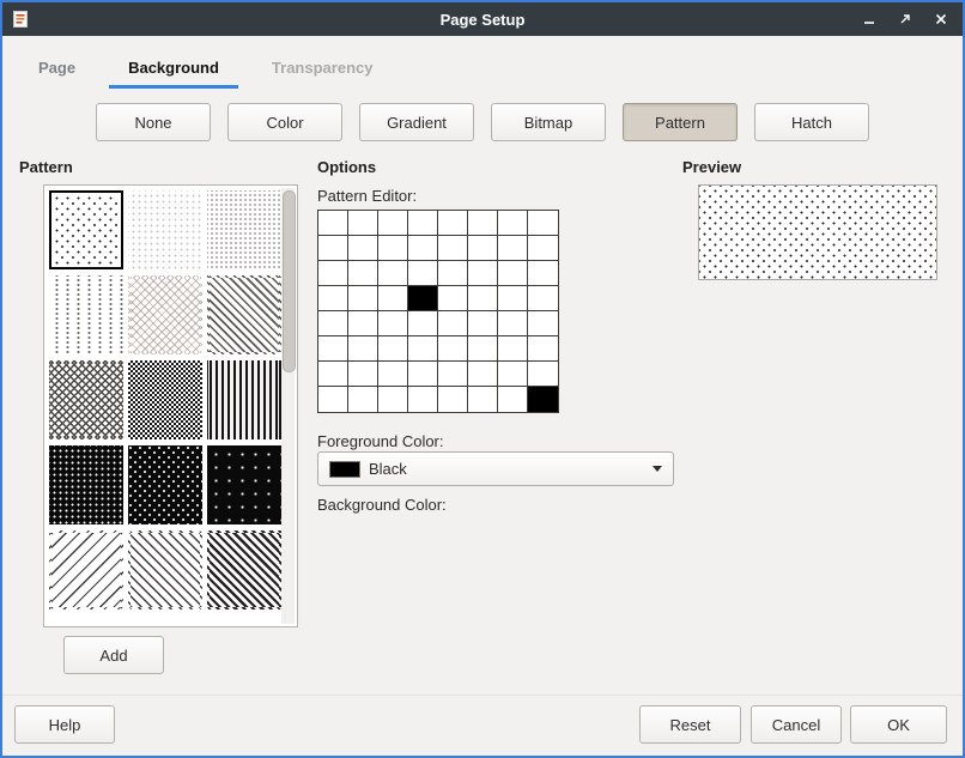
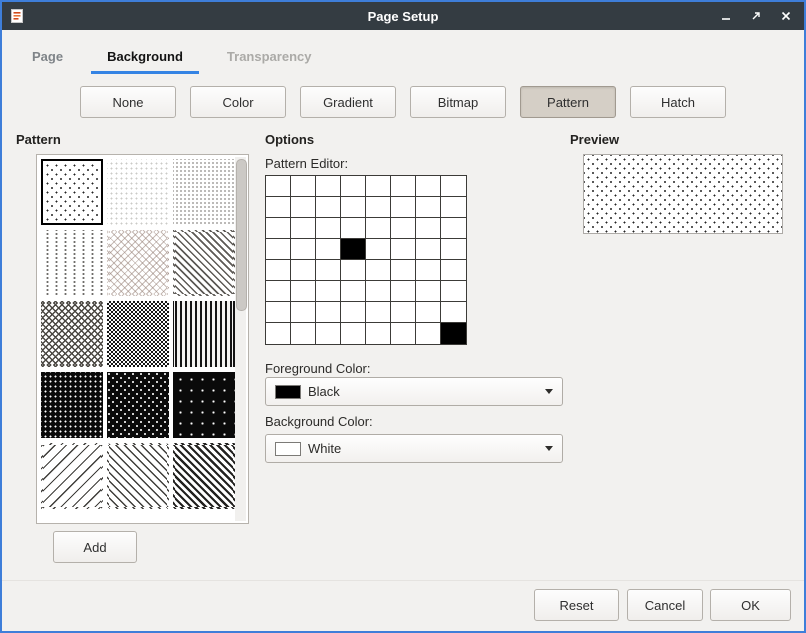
  Page Setup
  Page
  Background
  Transparency
  None
  Color
  Gradient
  Bitmap
  Pattern
  Hatch
  Pattern
  Add
  Options
  Pattern Editor:
  Foreground Color:
  Black
  Background Color:
+ White
  Preview
- Help
  Reset
  Cancel
  OK
